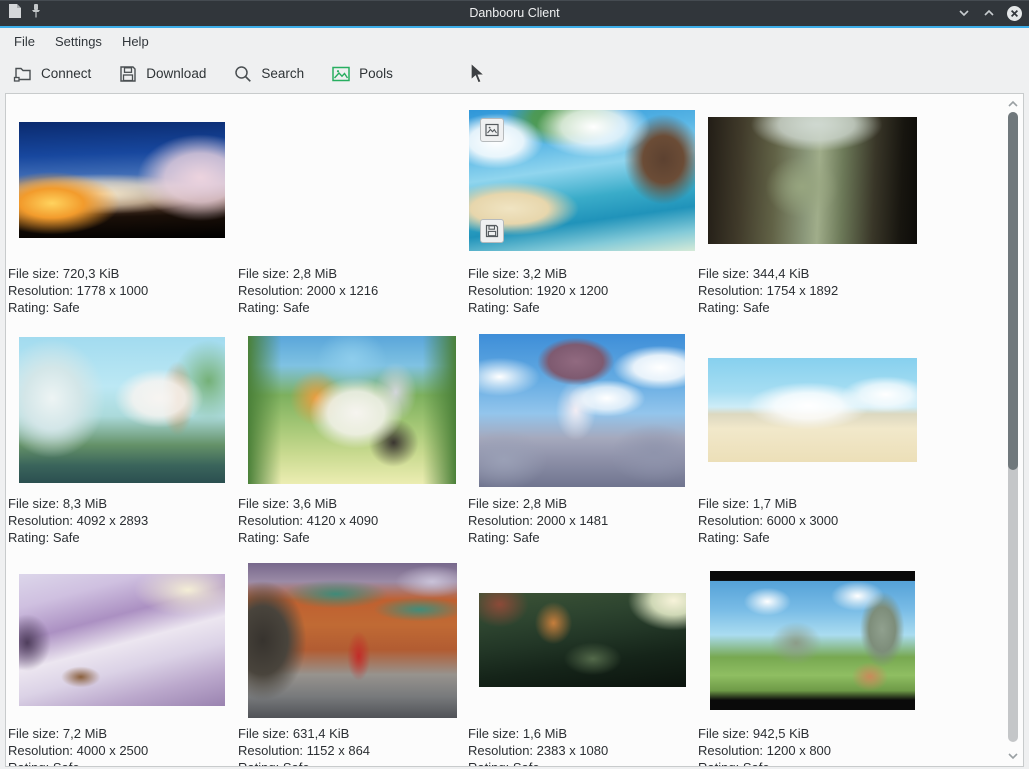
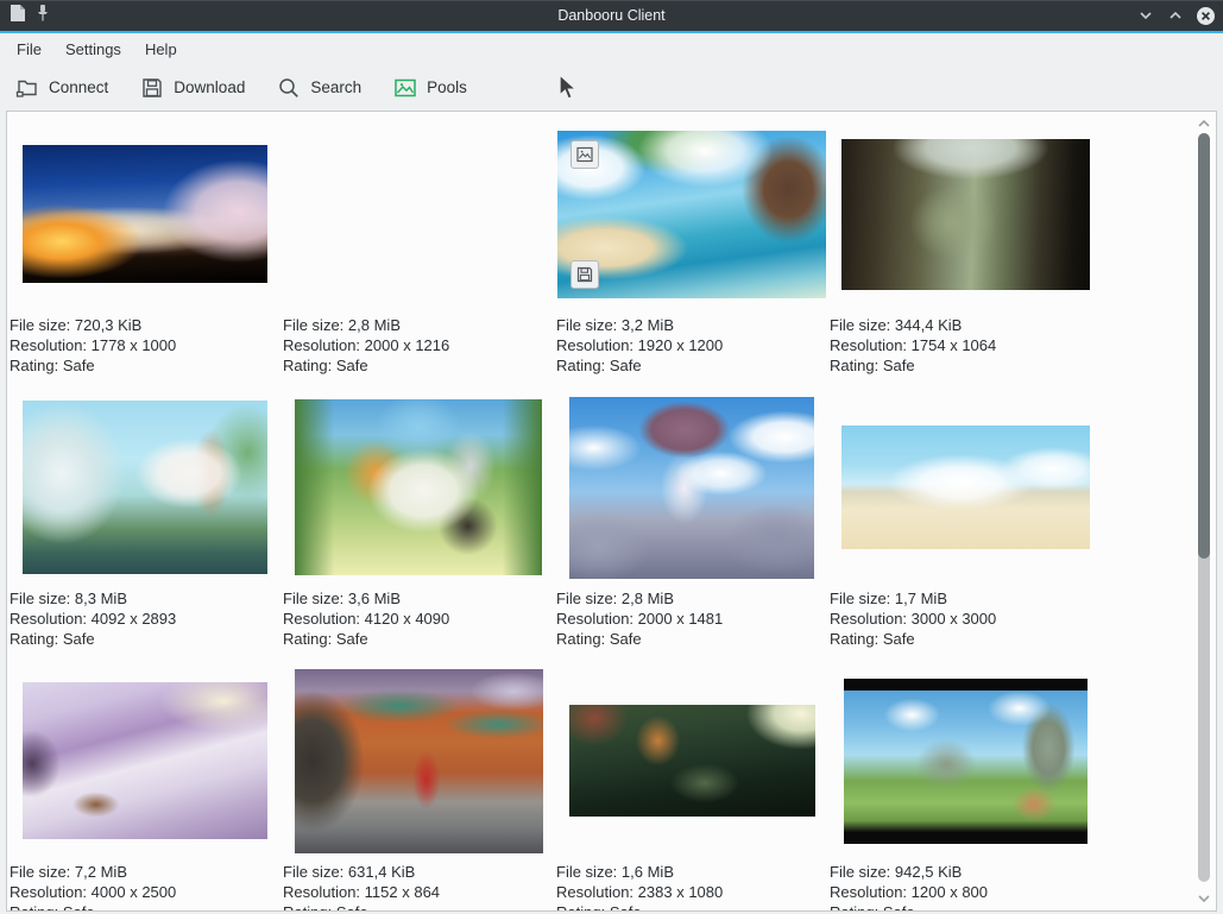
  Danbooru Client
  File
  Settings
  Help
  Connect
  Download
  Search
  Pools
  File size: 720,3 KiB
  Resolution: 1778 x 1000
  Rating: Safe
  File size: 2,8 MiB
  Resolution: 2000 x 1216
  Rating: Safe
  File size: 3,2 MiB
  Resolution: 1920 x 1200
  Rating: Safe
  File size: 344,4 KiB
- Resolution: 1754 x 1892
+ Resolution: 1754 x 1064
  Rating: Safe
  File size: 8,3 MiB
  Resolution: 4092 x 2893
  Rating: Safe
  File size: 3,6 MiB
  Resolution: 4120 x 4090
  Rating: Safe
  File size: 2,8 MiB
  Resolution: 2000 x 1481
  Rating: Safe
  File size: 1,7 MiB
- Resolution: 6000 x 3000
+ Resolution: 3000 x 3000
  Rating: Safe
  File size: 7,2 MiB
  Resolution: 4000 x 2500
  File size: 631,4 KiB
  Resolution: 1152 x 864
  File size: 1,6 MiB
  Resolution: 2383 x 1080
  File size: 942,5 KiB
  Resolution: 1200 x 800
